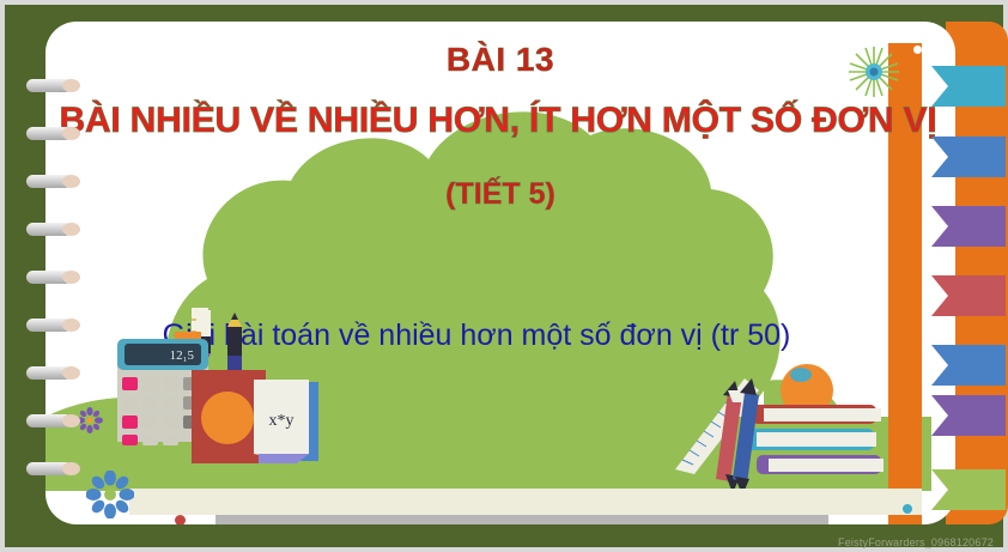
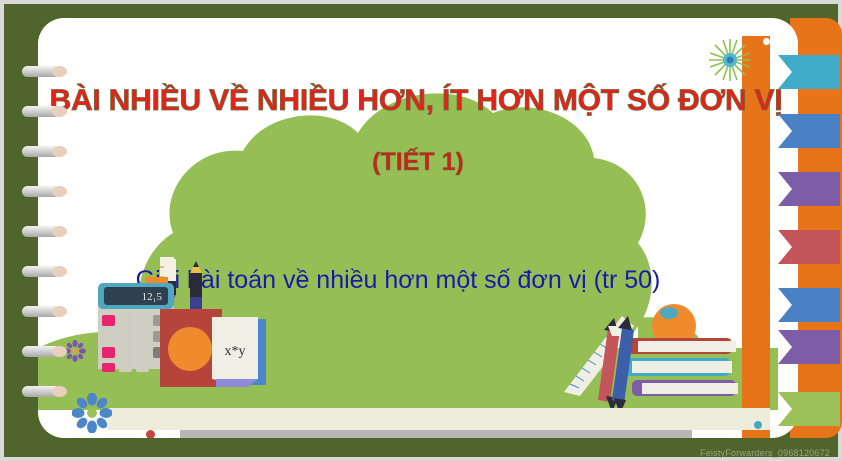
- BÀI 13
  BÀI NHIỀU VỀ NHIỀU HƠN, ÍT HƠN MỘT SỐ ĐƠN VỊ
- (TIẾT 5)
+ (TIẾT 1)
  Giài toán về nhiều hơn một số đơn vị (tr 50)
  12₁5
  x*y
  FeistyForwarders_0968120672
